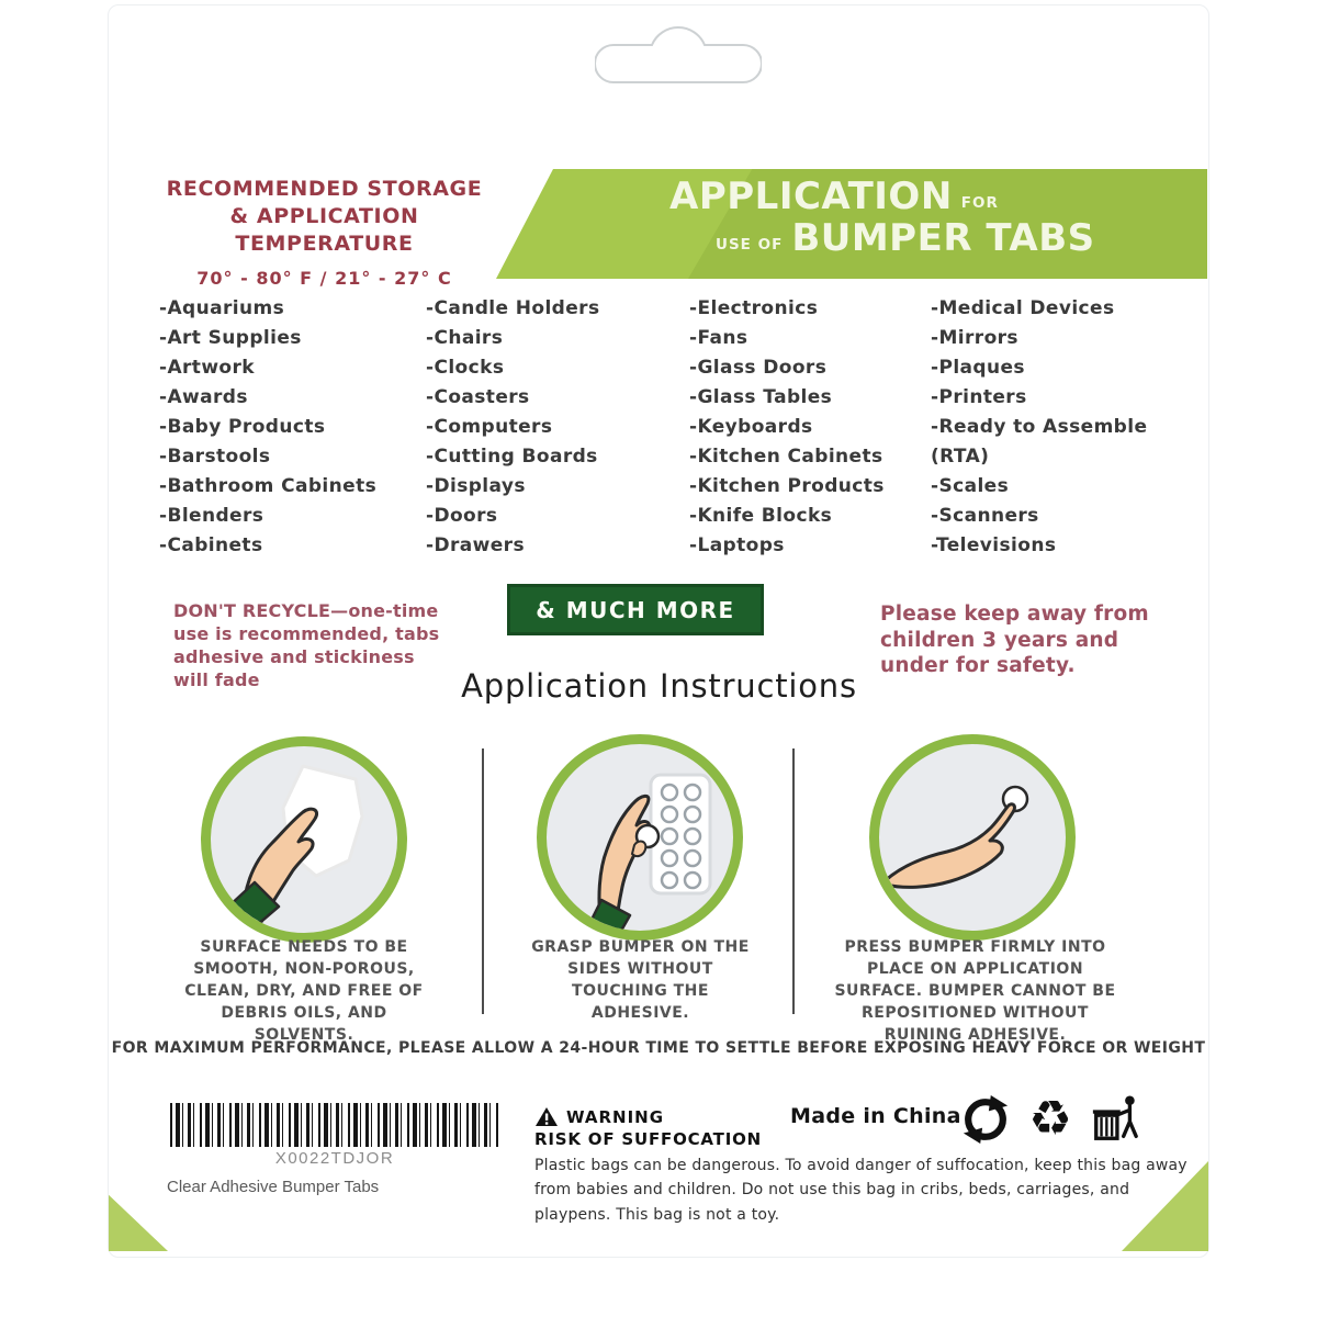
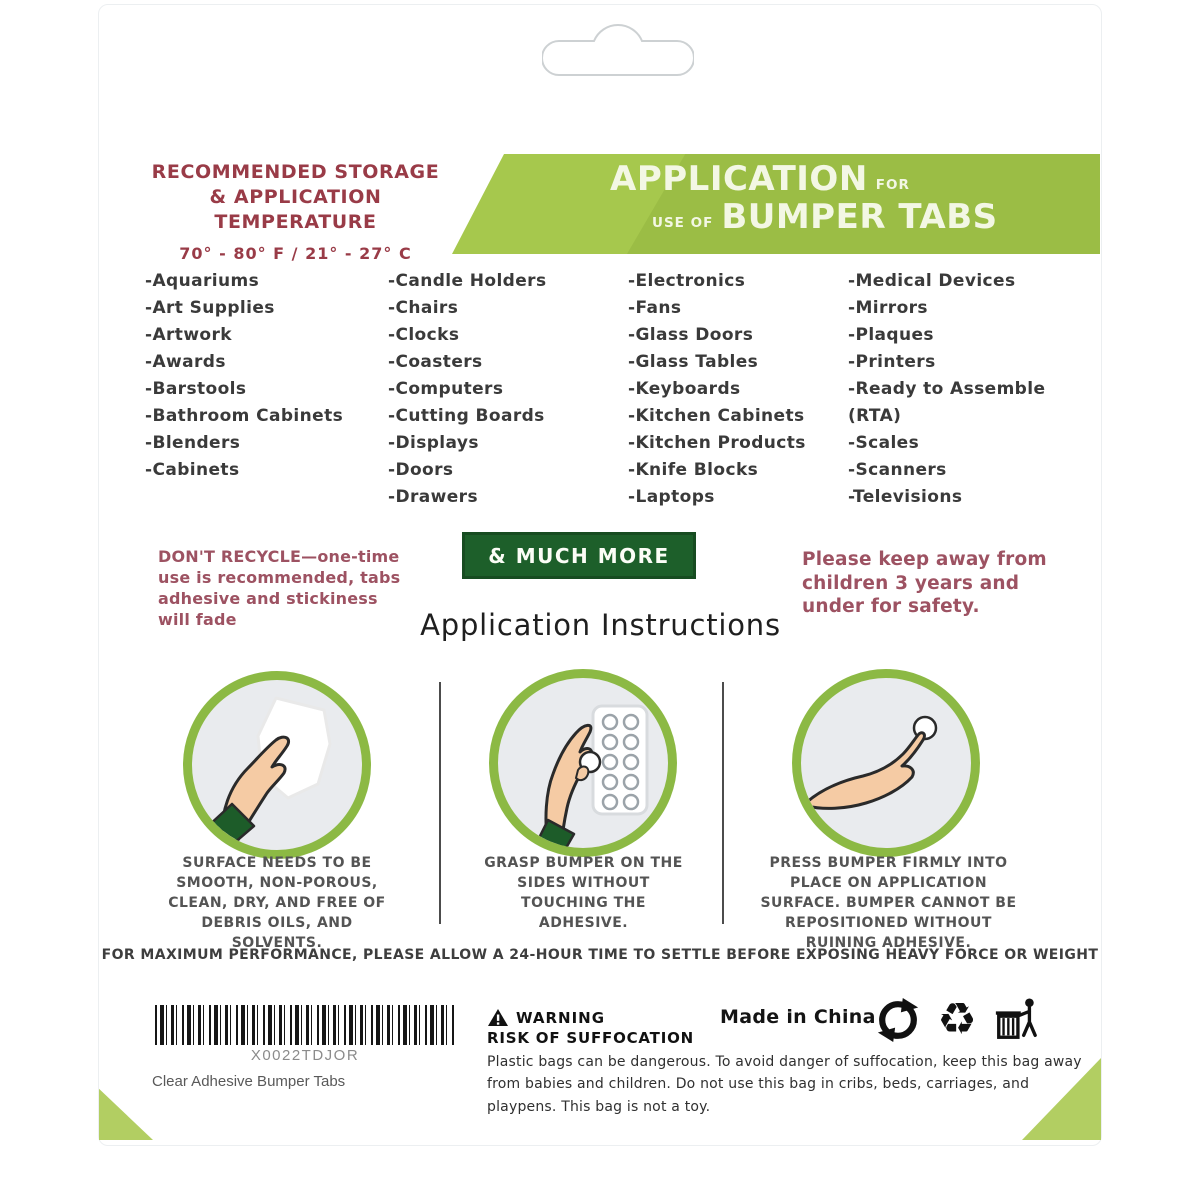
  RECOMMENDED STORAGE
  & APPLICATION TEMPERATURE
  70° - 80° F / 21° - 27° C
  APPLICATION
  FOR
  USE OF
  BUMPER TABS
  -Aquariums
  -Art Supplies
  -Artwork
  -Awards
- -Baby Products
  -Barstools
  -Bathroom Cabinets
  -Blenders
  -Cabinets
  -Candle Holders
  -Chairs
  -Clocks
  -Coasters
  -Computers
  -Cutting Boards
  -Displays
  -Doors
  -Drawers
  -Electronics
  -Fans
  -Glass Doors
  -Glass Tables
  -Keyboards
  -Kitchen Cabinets
  -Kitchen Products
  -Knife Blocks
  -Laptops
  -Medical Devices
  -Mirrors
  -Plaques
  -Printers
  -Ready to Assemble
  (RTA)
  -Scales
  -Scanners
  -Televisions
  DON'T RECYCLE—one-time use is recommended, tabs adhesive and stickiness will fade
  & MUCH MORE
  Please keep away from children 3 years and under for safety.
  Application Instructions
  SURFACE NEEDS TO BE SMOOTH, NON-POROUS, CLEAN, DRY, AND FREE OF DEBRIS OILS, AND SOLVENTS.
  GRASP BUMPER ON THE SIDES WITHOUT TOUCHING THE ADHESIVE.
  PRESS BUMPER FIRMLY INTO PLACE ON APPLICATION SURFACE. BUMPER CANNOT BE REPOSITIONED WITHOUT RUINING ADHESIVE.
  FOR MAXIMUM PERFORMANCE, PLEASE ALLOW A 24-HOUR TIME TO SETTLE BEFORE EXPOSING HEAVY FORCE OR WEIGHT
  X0022TDJOR
  Clear Adhesive Bumper Tabs
  WARNING
  RISK OF SUFFOCATION
  Plastic bags can be dangerous. To avoid danger of suffocation, keep this bag away from babies and children. Do not use this bag in cribs, beds, carriages, and playpens. This bag is not a toy.
  Made in China
  ♻
